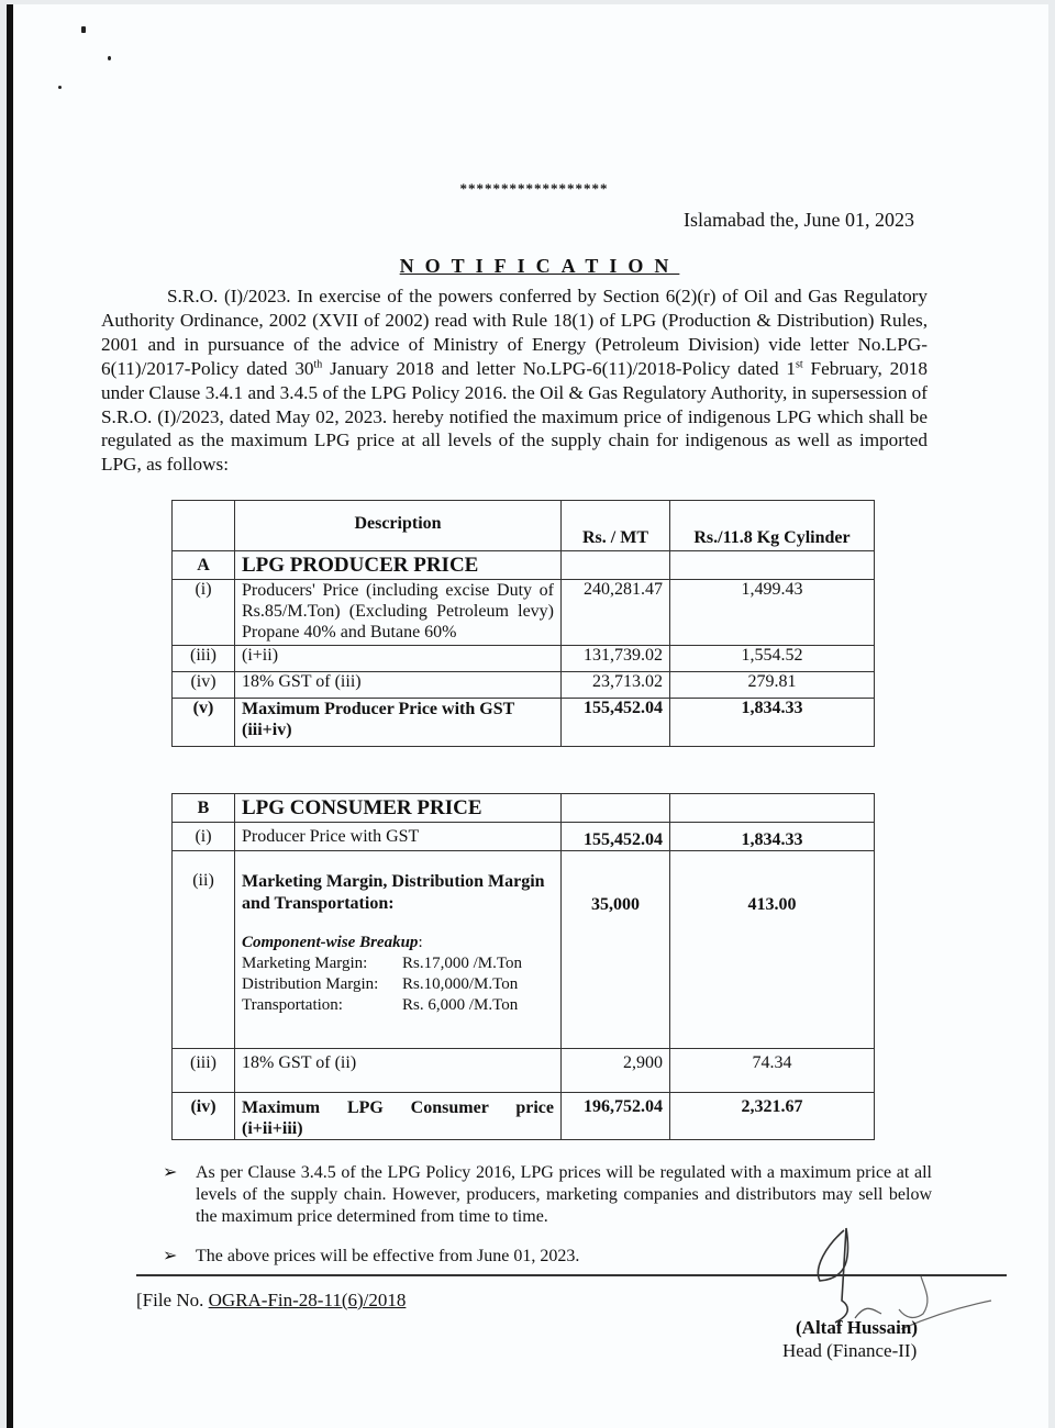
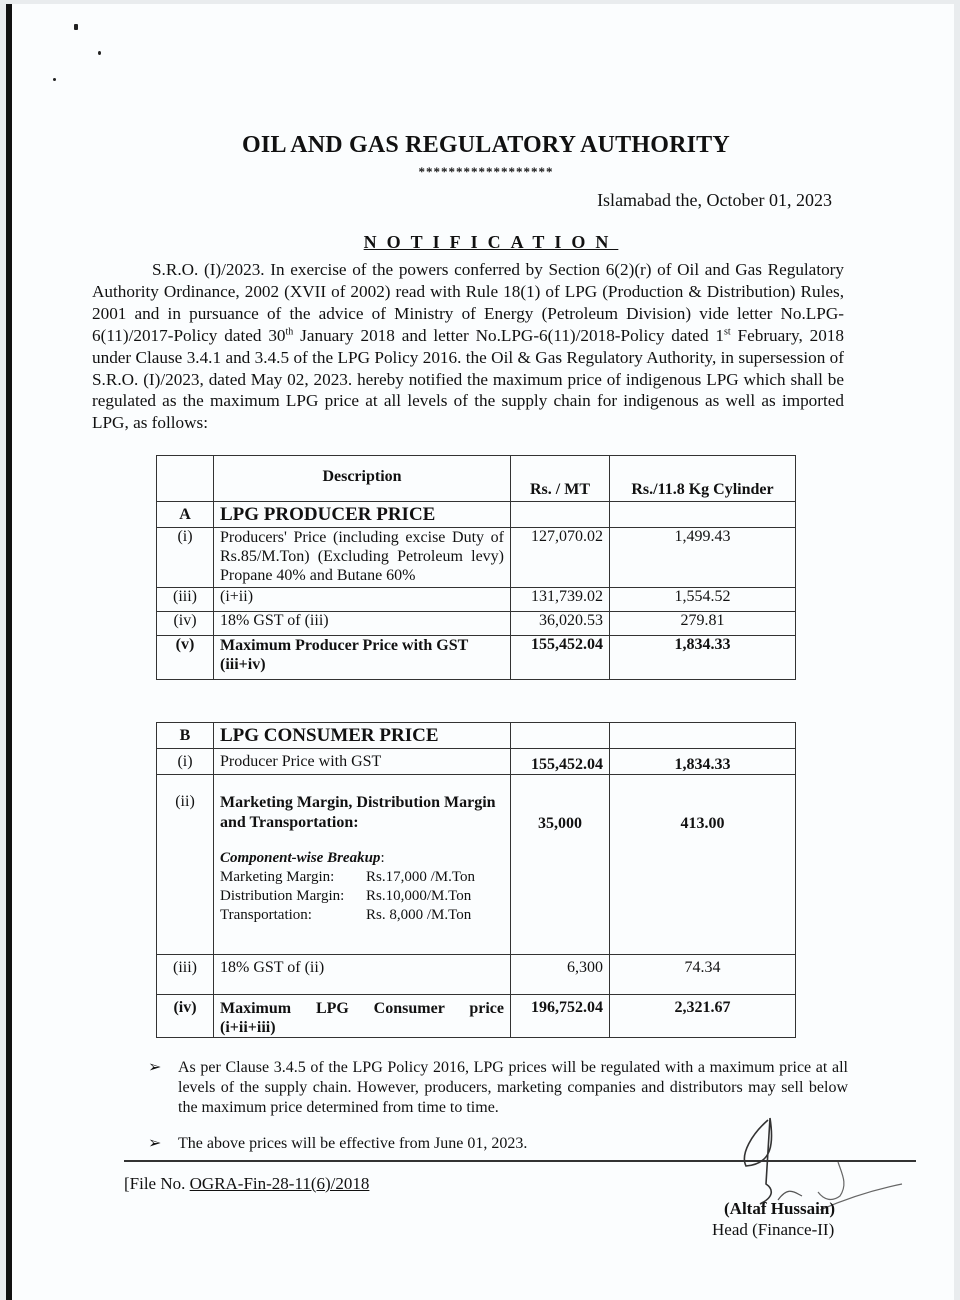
+ OIL AND GAS REGULATORY AUTHORITY
  ******************
- Islamabad the, June 01, 2023
+ Islamabad the, October 01, 2023
  NOTIFICATION
  S.R.O. (I)/2023. In exercise of the powers conferred by Section 6(2)(r) of Oil and Gas Regulatory Authority Ordinance, 2002 (XVII of 2002) read with Rule 18(1) of LPG (Production & Distribution) Rules, 2001 and in pursuance of the advice of Ministry of Energy (Petroleum Division) vide letter No.LPG-6(11)/2017-Policy dated 30th January 2018 and letter No.LPG-6(11)/2018-Policy dated 1st February, 2018 under Clause 3.4.1 and 3.4.5 of the LPG Policy 2016. the Oil & Gas Regulatory Authority, in supersession of S.R.O. (I)/2023, dated May 02, 2023. hereby notified the maximum price of indigenous LPG which shall be regulated as the maximum LPG price at all levels of the supply chain for indigenous as well as imported LPG, as follows:
  	Description	Rs. / MT	Rs./11.8 Kg Cylinder
  A	LPG PRODUCER PRICE
- (i)	Producers' Price (including excise Duty of Rs.85/M.Ton) (Excluding Petroleum levy) Propane 40% and Butane 60%	240,281.47	1,499.43
+ (i)	Producers' Price (including excise Duty of Rs.85/M.Ton) (Excluding Petroleum levy) Propane 40% and Butane 60%	127,070.02	1,499.43
  (iii)	(i+ii)	131,739.02	1,554.52
- (iv)	18% GST of (iii)	23,713.02	279.81
+ (iv)	18% GST of (iii)	36,020.53	279.81
  (v)	Maximum Producer Price with GST (iii+iv)	155,452.04	1,834.33
  B	LPG CONSUMER PRICE
  (i)	Producer Price with GST	155,452.04	1,834.33
- (ii)	Marketing Margin, Distribution Margin and Transportation: Component-wise Breakup: Marketing Margin: Rs.17,000 /M.Ton Distribution Margin: Rs.10,000/M.Ton Transportation: Rs. 6,000 /M.Ton	35,000	413.00
+ (ii)	Marketing Margin, Distribution Margin and Transportation: Component-wise Breakup: Marketing Margin: Rs.17,000 /M.Ton Distribution Margin: Rs.10,000/M.Ton Transportation: Rs. 8,000 /M.Ton	35,000	413.00
- (iii)	18% GST of (ii)	2,900	74.34
+ (iii)	18% GST of (ii)	6,300	74.34
  (iv)	Maximum LPG Consumer price (i+ii+iii)	196,752.04	2,321.67
  ➢
  As per Clause 3.4.5 of the LPG Policy 2016, LPG prices will be regulated with a maximum price at all levels of the supply chain. However, producers, marketing companies and distributors may sell below the maximum price determined from time to time.
  ➢
  The above prices will be effective from June 01, 2023.
  [File No. OGRA-Fin-28-11(6)/2018
  (Altaf Hussain)
  Head (Finance-II)
